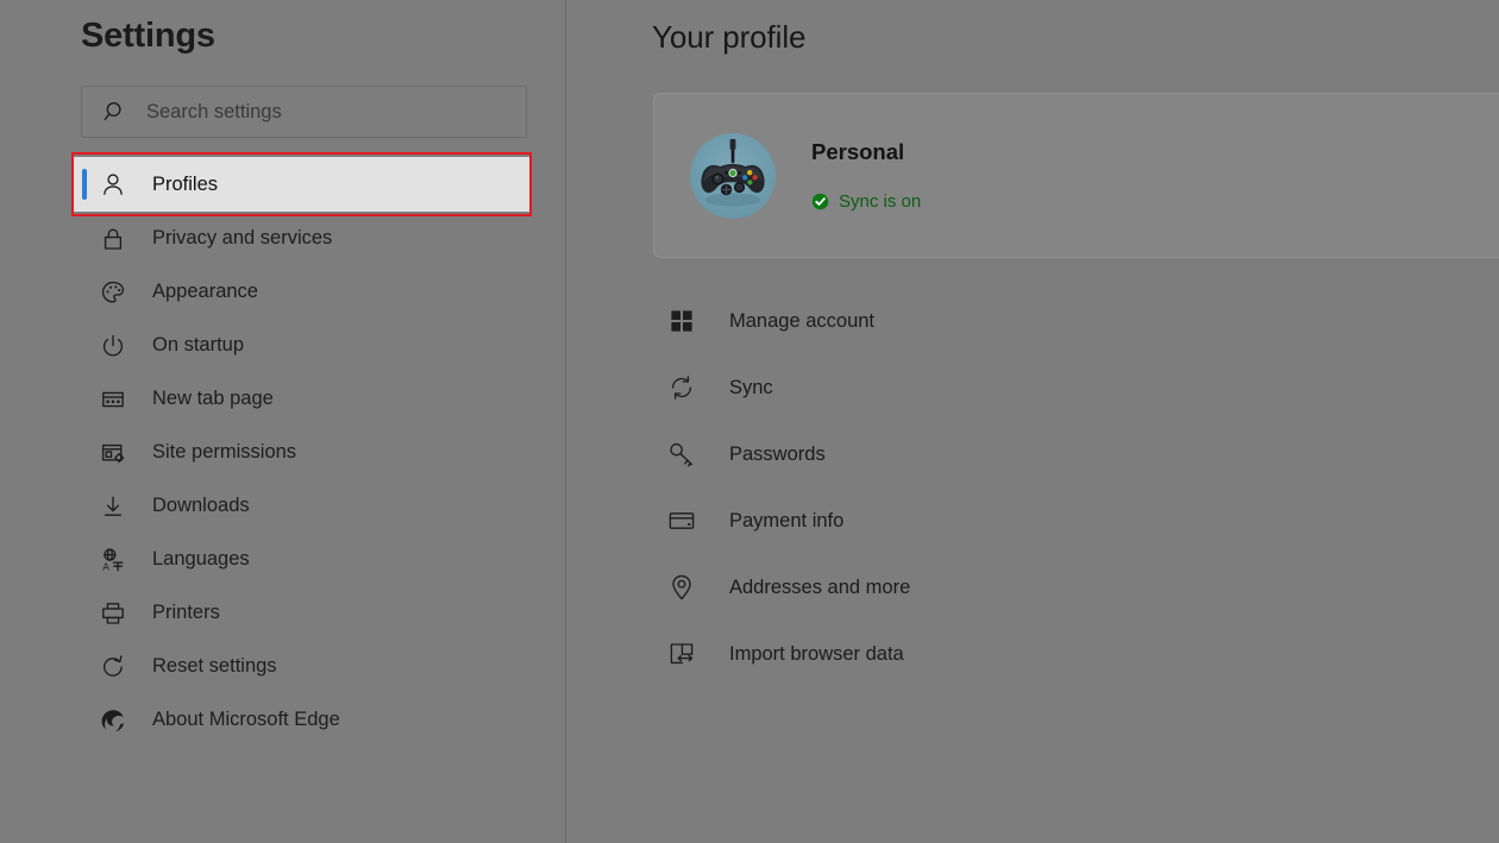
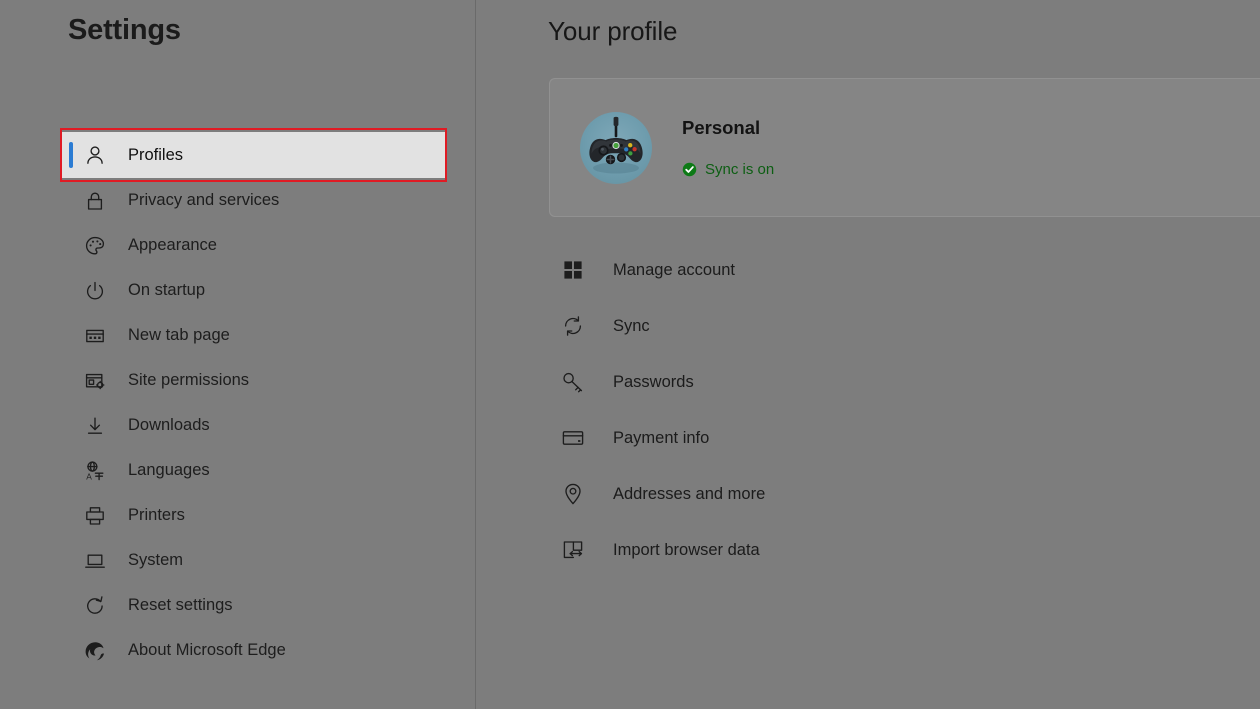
  Settings
- Search settings
  Profiles
  Privacy and services
  Appearance
  On startup
  New tab page
  Site permissions
  Downloads
  A
  Languages
  Printers
+ System
  Reset settings
  About Microsoft Edge
  Your profile
  Personal
  Sync is on
  Manage account
  Sync
  Passwords
  Payment info
  Addresses and more
  Import browser data
